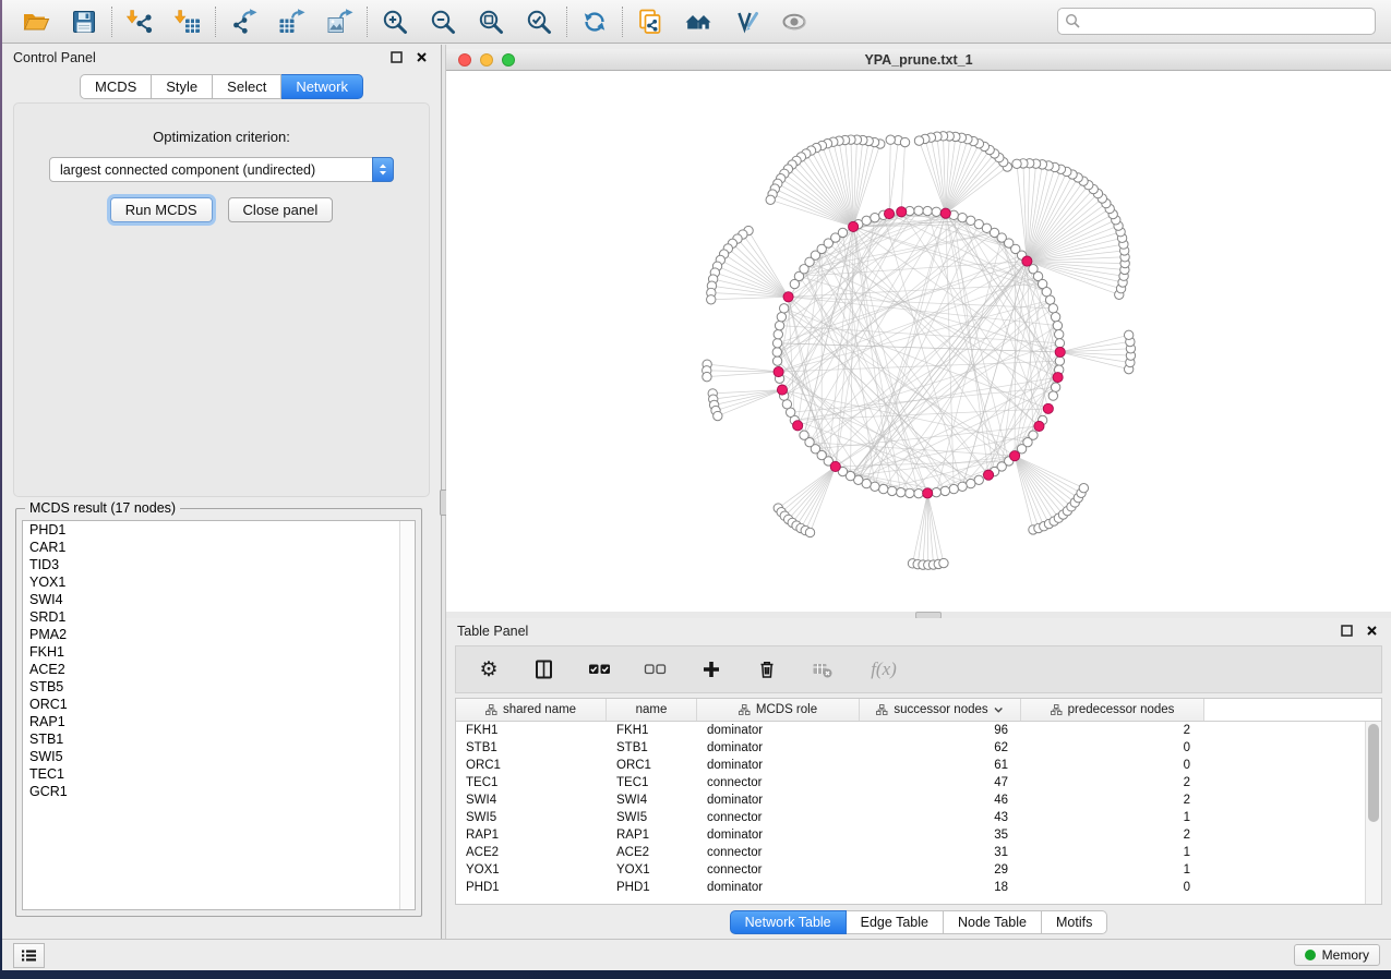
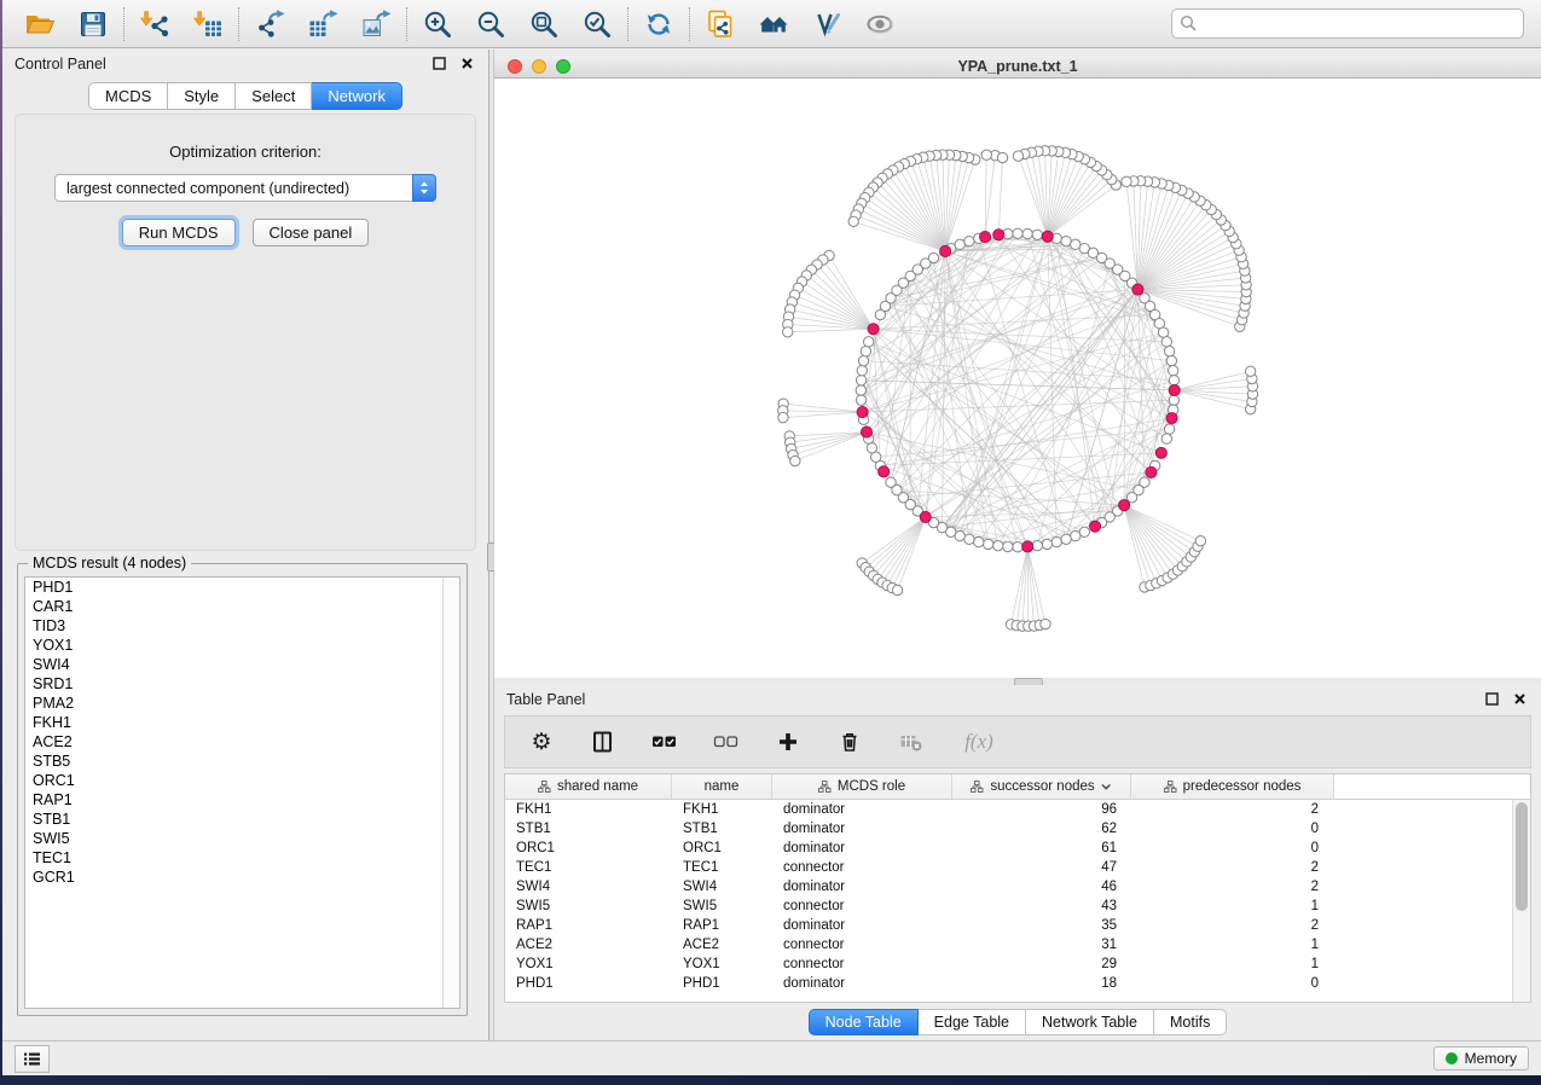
  Control Panel
  MCDS
  Style
  Select
  Network
  Optimization criterion:
  largest connected component (undirected)
  Run MCDS
  Close panel
- MCDS result (17 nodes)
+ MCDS result (4 nodes)
  PHD1
  CAR1
  TID3
  YOX1
  SWI4
  SRD1
  PMA2
  FKH1
  ACE2
  STB5
  ORC1
  RAP1
  STB1
  SWI5
  TEC1
  GCR1
  YPA_prune.txt_1
  Table Panel
  ⚙
  f(x)
  shared name
  name
  MCDS role
  successor nodes
  predecessor nodes
  FKH1
  FKH1
  dominator
  96
  2
  STB1
  STB1
  dominator
  62
  0
  ORC1
  ORC1
  dominator
  61
  0
  TEC1
  TEC1
  connector
  47
  2
  SWI4
  SWI4
  dominator
  46
  2
  SWI5
  SWI5
  connector
  43
  1
  RAP1
  RAP1
  dominator
  35
  2
  ACE2
  ACE2
  connector
  31
  1
  YOX1
  YOX1
  connector
  29
  1
  PHD1
  PHD1
  dominator
  18
  0
- Network Table
+ Node Table
  Edge Table
- Node Table
+ Network Table
  Motifs
  Memory
